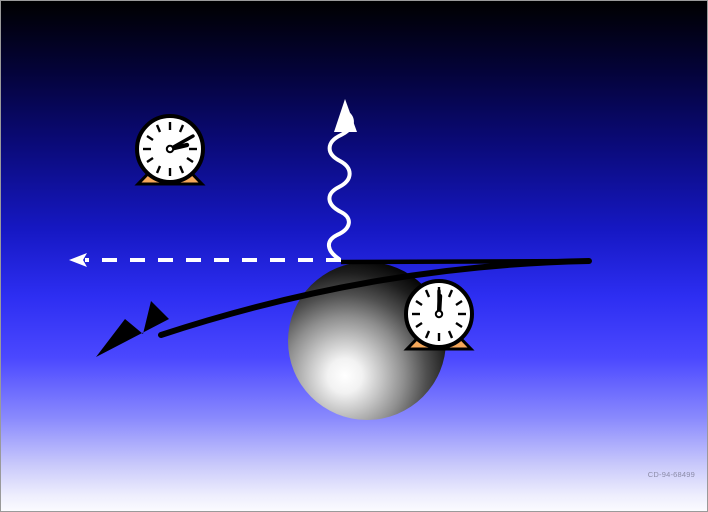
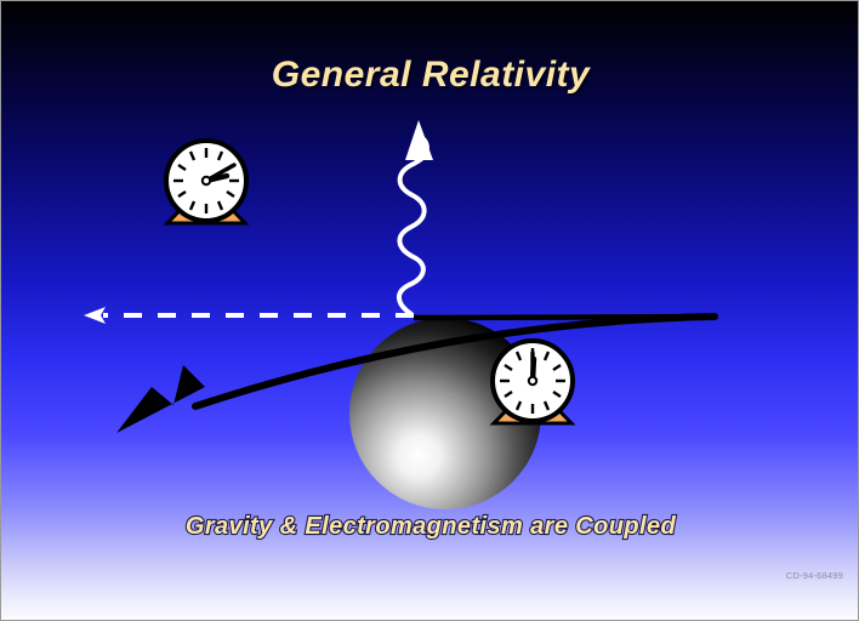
+ General Relativity
+ Gravity & Electromagnetism are Coupled
  CD-94-68499
